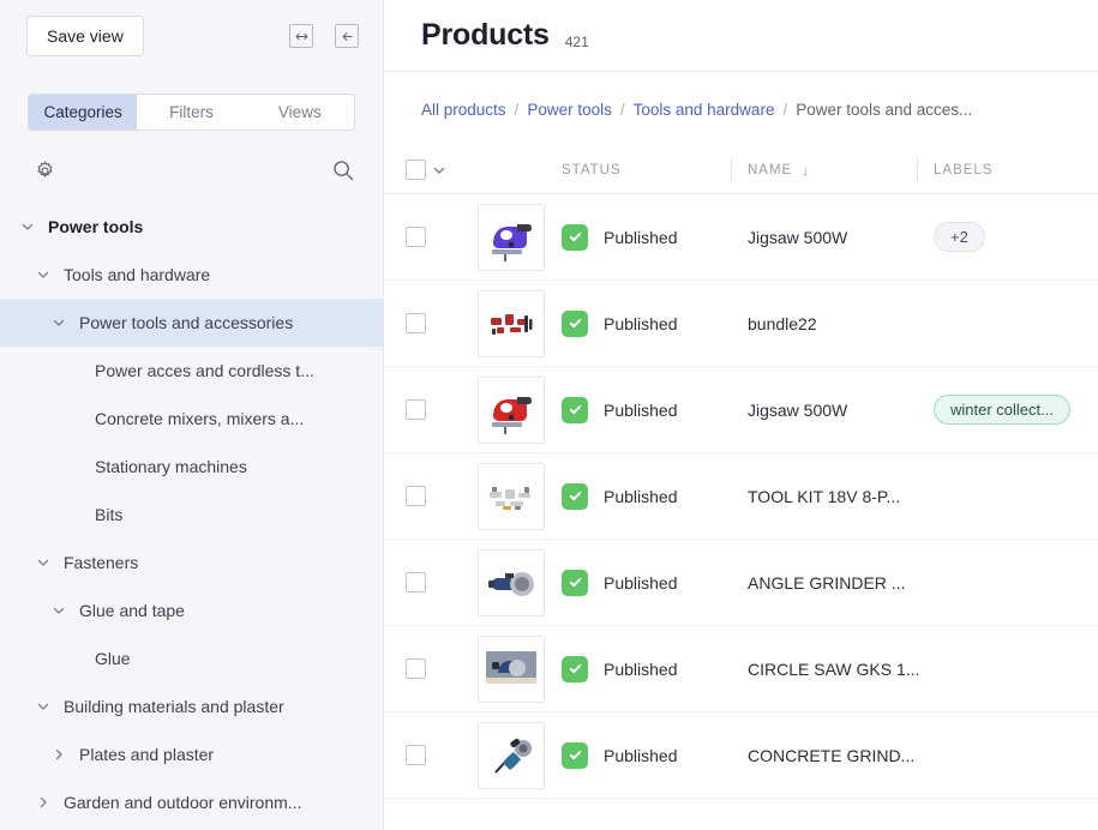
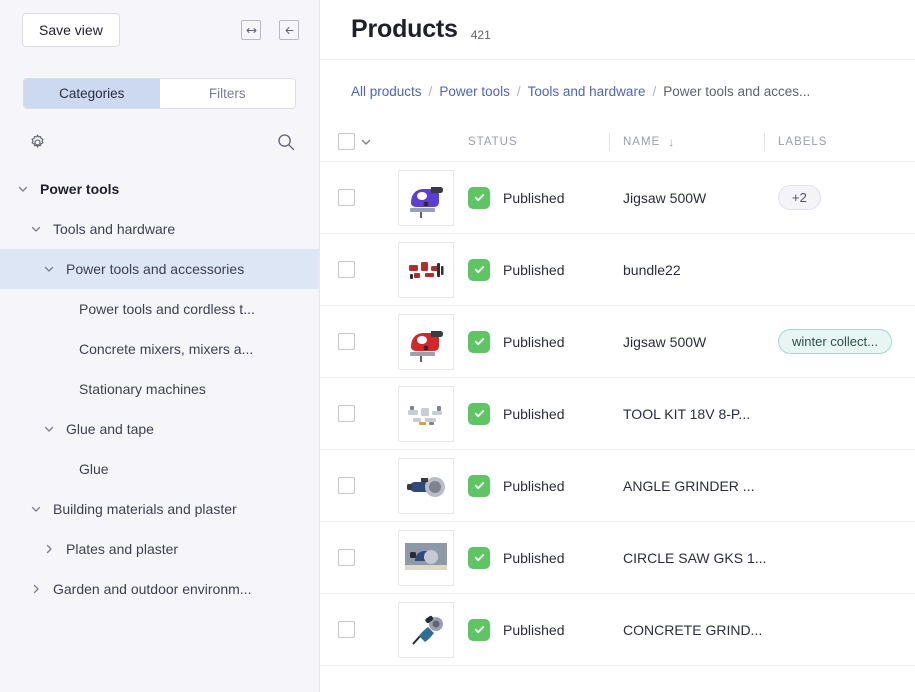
  Save view
  Categories
  Filters
- Views
  Power tools
  Tools and hardware
  Power tools and accessories
- Power acces and cordless t...
+ Power tools and cordless t...
  Concrete mixers, mixers a...
  Stationary machines
- Bits
- Fasteners
  Glue and tape
  Glue
  Building materials and plaster
  Plates and plaster
  Garden and outdoor environm...
  Products
  421
  All products
  /
  Power tools
  /
  Tools and hardware
  /
  Power tools and acces...
  STATUS
  NAME
  ↓
  LABELS
  Published
  Jigsaw 500W
  +2
  Published
  bundle22
  Published
  Jigsaw 500W
  winter collect...
  Published
  TOOL KIT 18V 8-P...
  Published
  ANGLE GRINDER ...
  Published
  CIRCLE SAW GKS 1...
  Published
  CONCRETE GRIND...
